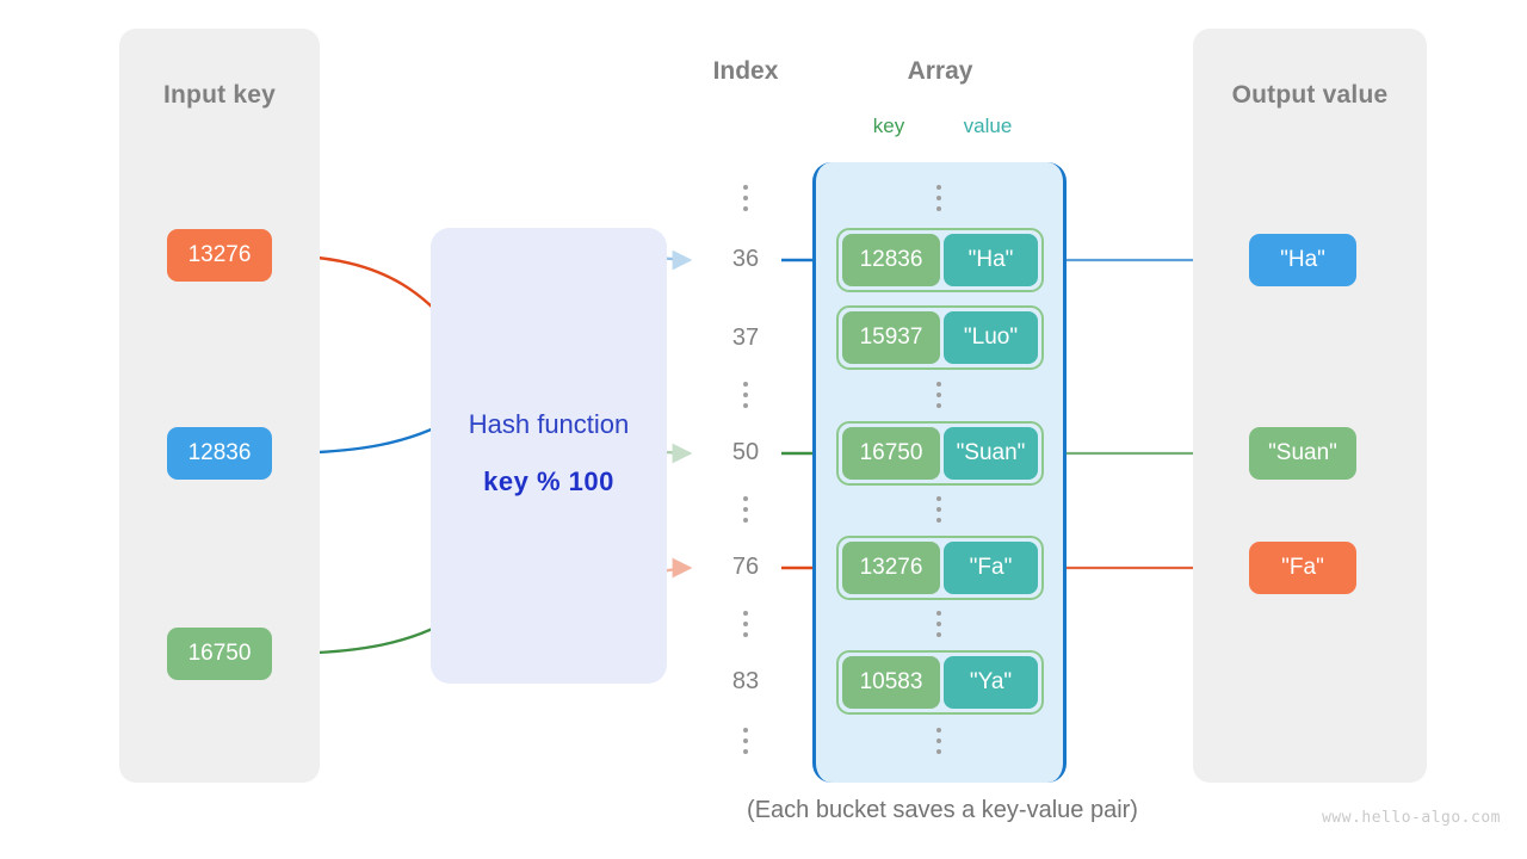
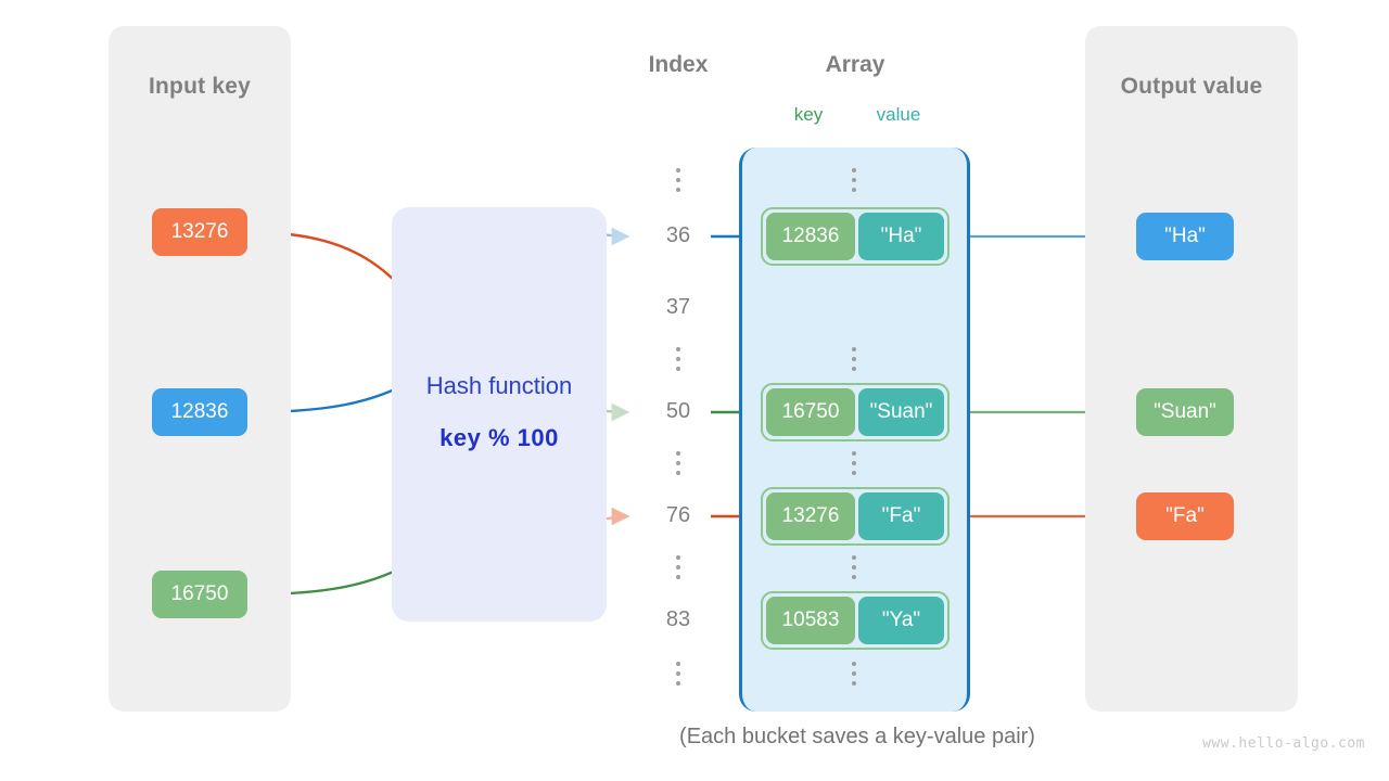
  Input key
  Output value
  Index
  Array
  key
  value
  Hash function
  key % 100
  13276
  12836
  16750
  "Ha"
  "Suan"
  "Fa"
  36
  37
  50
  76
  83
  12836
  "Ha"
- 15937
- "Luo"
  16750
  "Suan"
  13276
  "Fa"
  10583
  "Ya"
  (Each bucket saves a key-value pair)
  www.hello-algo.com
